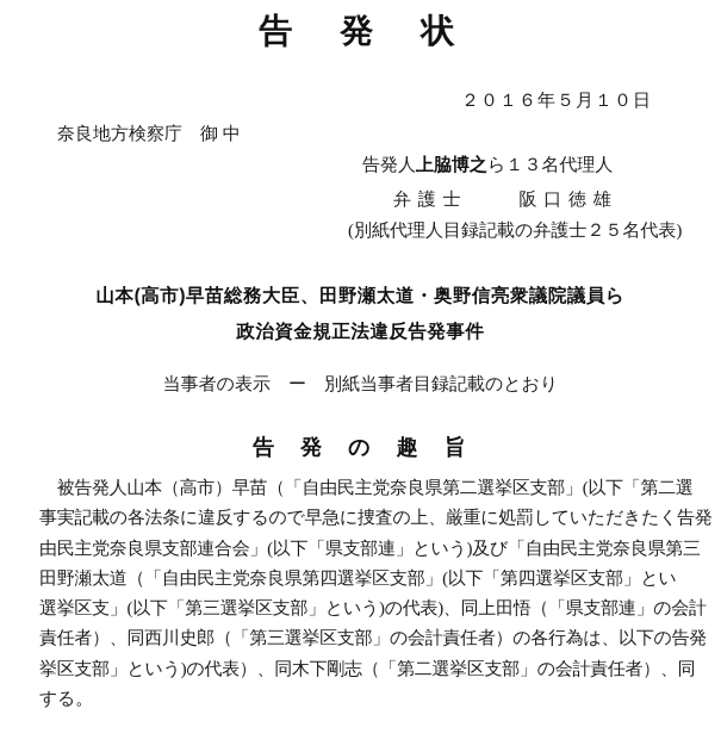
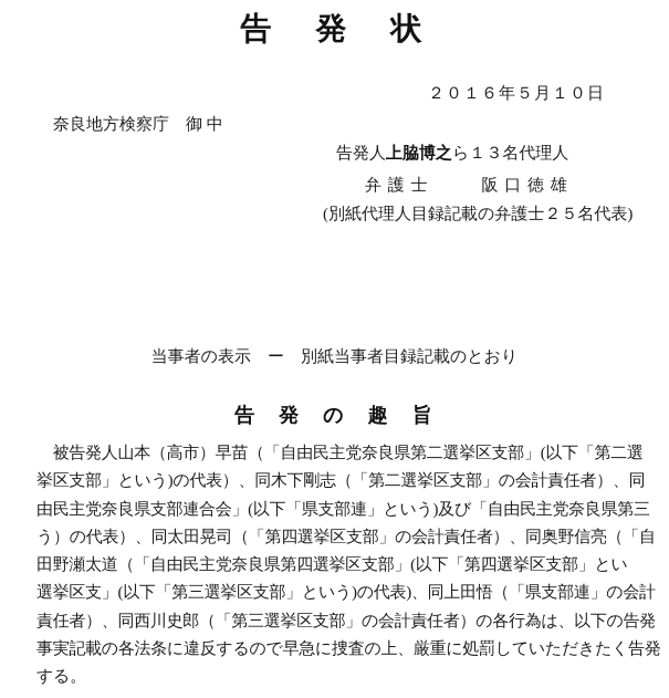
  告 発 状
  ２０１６年５月１０日
  奈良地方検察庁 御 中
  告発人上脇博之ら１３名代理人
  弁 護 士 阪 口 徳 雄
  (別紙代理人目録記載の弁護士２５名代表)
- 山本(高市)早苗総務大臣、田野瀬太道・奥野信亮衆議院議員ら
- 政治資金規正法違反告発事件
  当事者の表示 ー 別紙当事者目録記載のとおり
  告 発 の 趣 旨
  被告発人山本（高市）早苗（「自由民主党奈良県第二選挙区支部」(以下「第二選
- 事実記載の各法条に違反するので早急に捜査の上、厳重に処罰していただきたく告発
+ 挙区支部」という)の代表）、同木下剛志（「第二選挙区支部」の会計責任者）、同
  由民主党奈良県支部連合会」(以下「県支部連」という)及び「自由民主党奈良県第三
+ う）の代表）、同太田晃司（「第四選挙区支部」の会計責任者）、同奥野信亮（「自
  田野瀬太道（「自由民主党奈良県第四選挙区支部」(以下「第四選挙区支部」とい
  選挙区支」(以下「第三選挙区支部」という)の代表)、同上田悟（「県支部連」の会計
  責任者）、同西川史郎（「第三選挙区支部」の会計責任者）の各行為は、以下の告発
- 挙区支部」という)の代表）、同木下剛志（「第二選挙区支部」の会計責任者）、同
+ 事実記載の各法条に違反するので早急に捜査の上、厳重に処罰していただきたく告発
  する。
